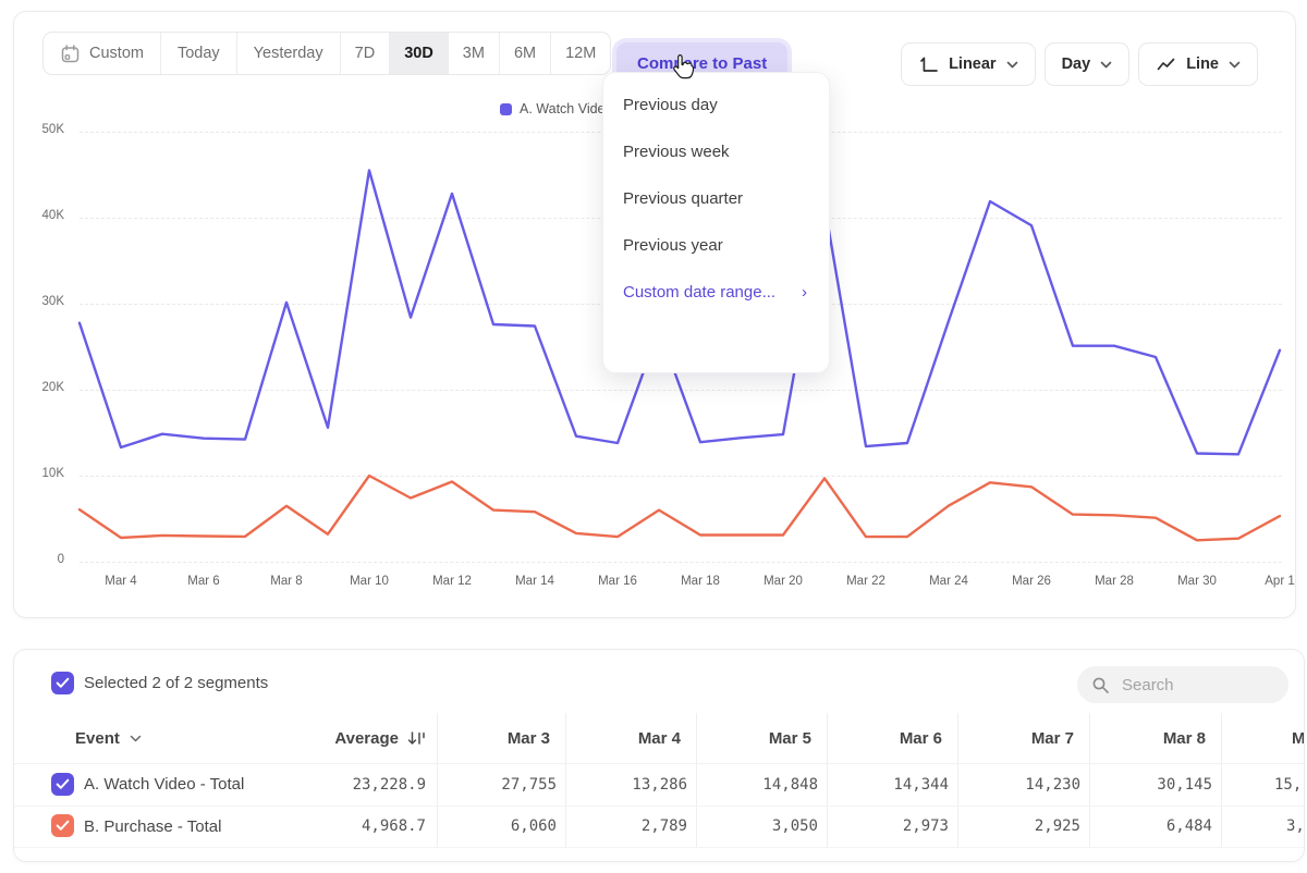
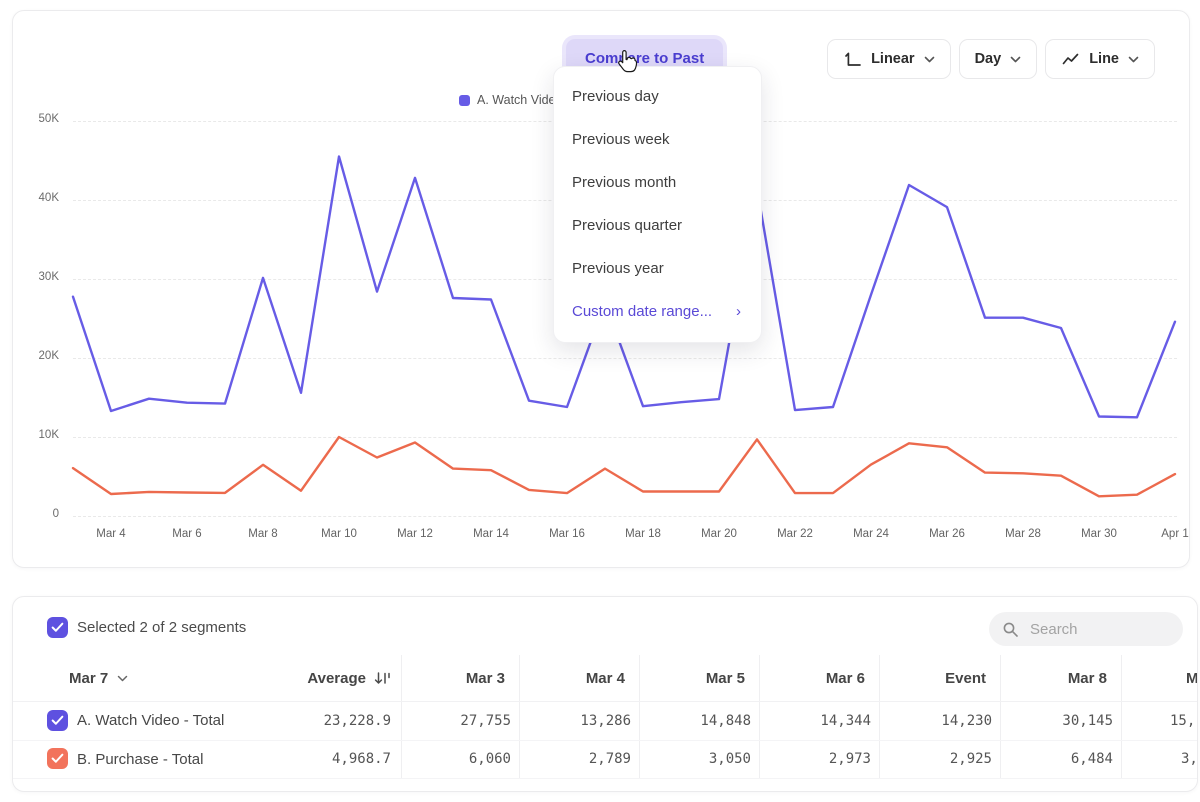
  0
  10K
  20K
  30K
  40K
  50K
  Mar 4
  Mar 6
  Mar 8
  Mar 10
  Mar 12
  Mar 14
  Mar 16
  Mar 18
  Mar 20
  Mar 22
  Mar 24
  Mar 26
  Mar 28
  Mar 30
  Apr 1
  A. Watch Vid
- Custom
- Today
- Yesterday
- 7D
- 30D
- 3M
- 6M
- 12M
  Comre to Past
  Linear
  Day
  Line
  Previous day
  Previous week
+ Previous month
  Previous quarter
  Previous year
  Custom date range...
  ›
  Selected 2 of 2 segments
  Search
- Event
+ Mar 7
  Average
  Mar 3
  Mar 4
  Mar 5
  Mar 6
- Mar 7
+ Event
  Mar 8
  A. Watch Video - Total
  23,228.9
  27,755
  13,286
  14,848
  14,344
  14,230
  30,145
  15,
  B. Purchase - Total
  4,968.7
  6,060
  2,789
  3,050
  2,973
  2,925
  6,484
  3,
